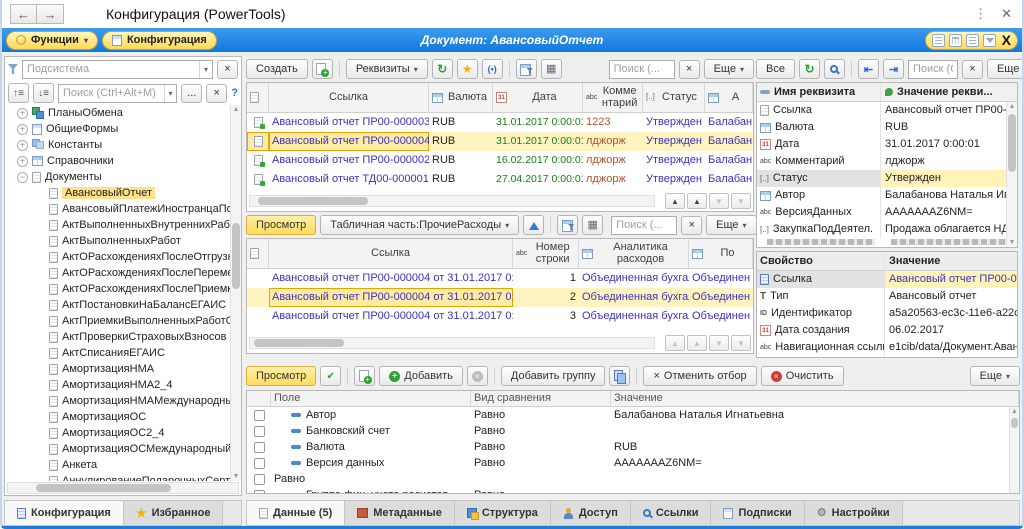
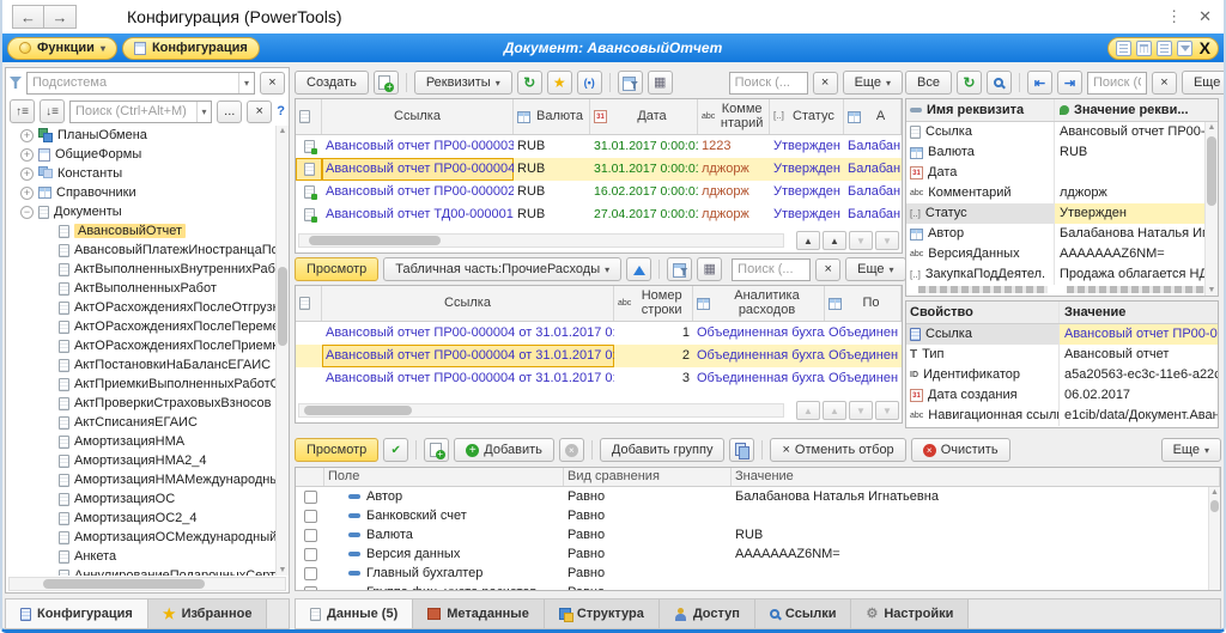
  ←
  →
  Конфигурация (PowerTools)
  ⋮
  ✕
  Функции
  Конфигурация
  Документ: АвансовыйОтчет
  X
  Подсистема
  ▾
  ×
  Поиск (Ctrl+Alt+M)
  ▾
  ...
  ×
  ?
  ПланыОбмена
  ОбщиеФормы
  Константы
  Справочники
  Документы
  АвансовыйОтчет
  АвансовыйПлатежИностранцаП
  АктВыполненныхВнутреннихРаб
  АктВыполненныхРабот
  АктОРасхожденияхПослеОтгруз
  АктОРасхожденияхПослеПерем
  АктОРасхожденияхПослеПрием
  АктПостановкиНаБалансЕГАИС
  АктПриемкиВыполненныхРабот
  АктПроверкиСтраховыхВзносов
  АктСписанияЕГАИС
  АмортизацияНМА
  АмортизацияНМА2_4
  АмортизацияНМАМеждународн
  АмортизацияОС
  АмортизацияОС2_4
  АмортизацияОСМеждународный
  Анкета
  Создать
  Реквизиты
  Поиск (...
  ×
  Еще
  Ссылка
  Валюта
  Дата
  Комментарий
  Статус
  А
  Авансовый отчет ПР00-000003
  RUB
  31.01.2017 0:00:0
  1223
  Утвержден
  Балабан
  Авансовый отчет ПР00-000004
  RUB
  31.01.2017 0:00:0
  лджорж
  Утвержден
  Балабан
  Авансовый отчет ПР00-000002
  RUB
  16.02.2017 0:00:0
  лджорж
  Утвержден
  Балабан
  Авансовый отчет ТД00-000001
  RUB
  27.04.2017 0:00:0
  лджорж
  Утвержден
  Балабан
  ▲
  ▲
  ▼
  ▼
  Просмотр
  Табличная часть:ПрочиеРасходы
  Поиск (...
  ×
  Еще
  Ссылка
  Номер строки
  Аналитика расходов
  По
  Авансовый отчет ПР00-000004 от 31.01.2017 0
  1
  Объединенная бухга
  Объединен
  Авансовый отчет ПР00-000004 от 31.01.2017 0
  2
  Объединенная бухга
  Объединен
  Авансовый отчет ПР00-000004 от 31.01.2017 0
  3
  Объединенная бухга
  Объединен
  ▲
  ▲
  ▼
  ▼
  Все
  ×
  Еще
  Имя реквизита
  Значение рекви...
  Ссылка
  Авансовый отчет ПР00-
  Валюта
  RUB
  Дата
- 31.01.2017 0:00:01
  Комментарий
  лджорж
  Статус
  Утвержден
  Автор
  Балабанова Наталья И
  ВерсияДанных
  AAAAAAAZ6NM=
  ЗакупкаПодДеятел.
  Продажа облагается Н
  Свойство
  Значение
  Ссылка
  Авансовый отчет ПР00-0
  Тип
  Авансовый отчет
  Идентификатор
  a5a20563-ec3c-11e6-a22c
  Дата создания
  06.02.2017
  Навигационная ссыл
  e1cib/data/Документ.Аван
  Просмотр
  Добавить
  Добавить группу
  ×
  Отменить отбор
  Очистить
  Еще
  Поле
  Вид сравнения
  Значение
  Автор
  Равно
  Балабанова Наталья Игнатьевна
  Банковский счет
  Равно
  Валюта
  Равно
  RUB
  Версия данных
  Равно
  AAAAAAAZ6NM=
+ Главный бухгалтер
  Равно
  Конфигурация
  Избранное
  Данные (5)
  Метаданные
  Структура
  Доступ
  Ссылки
- Подписки
  Настройки
